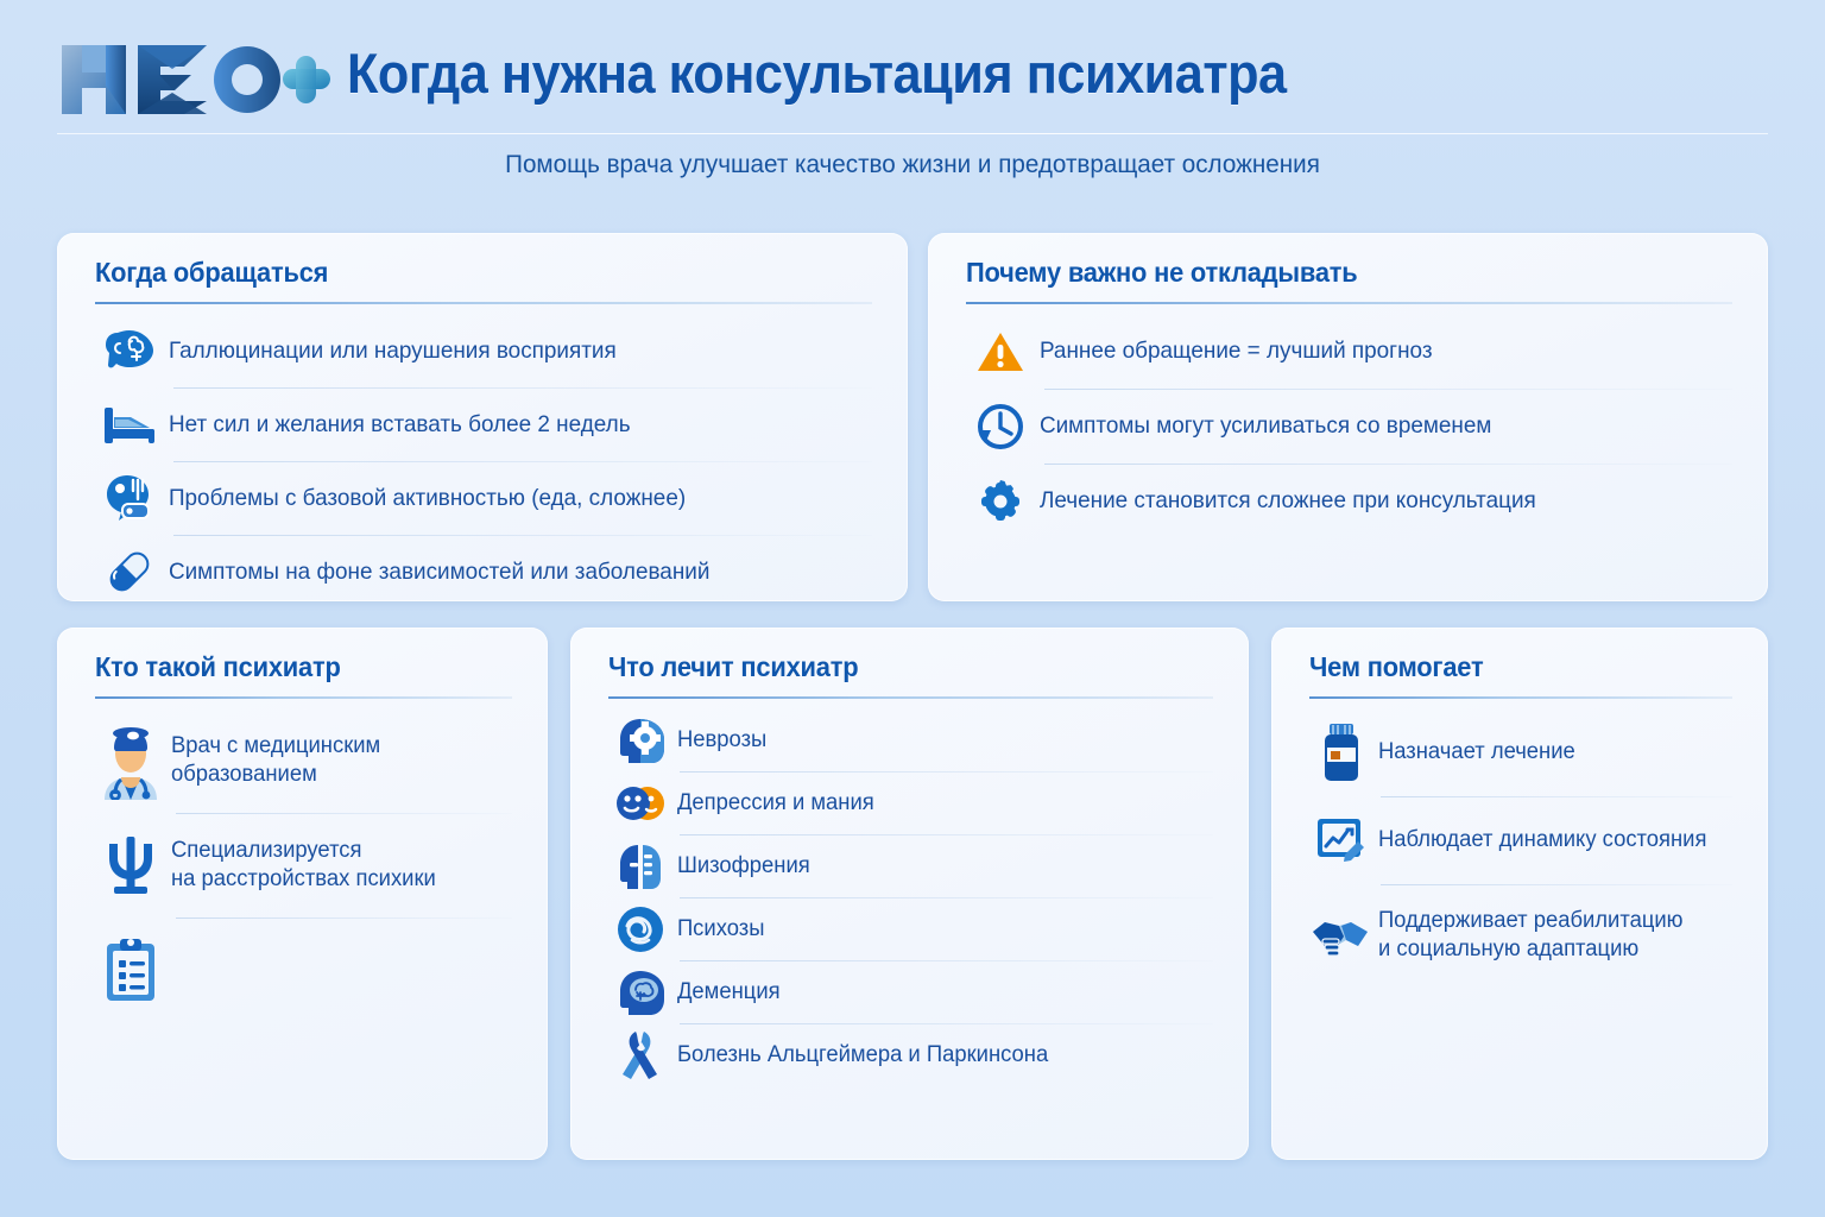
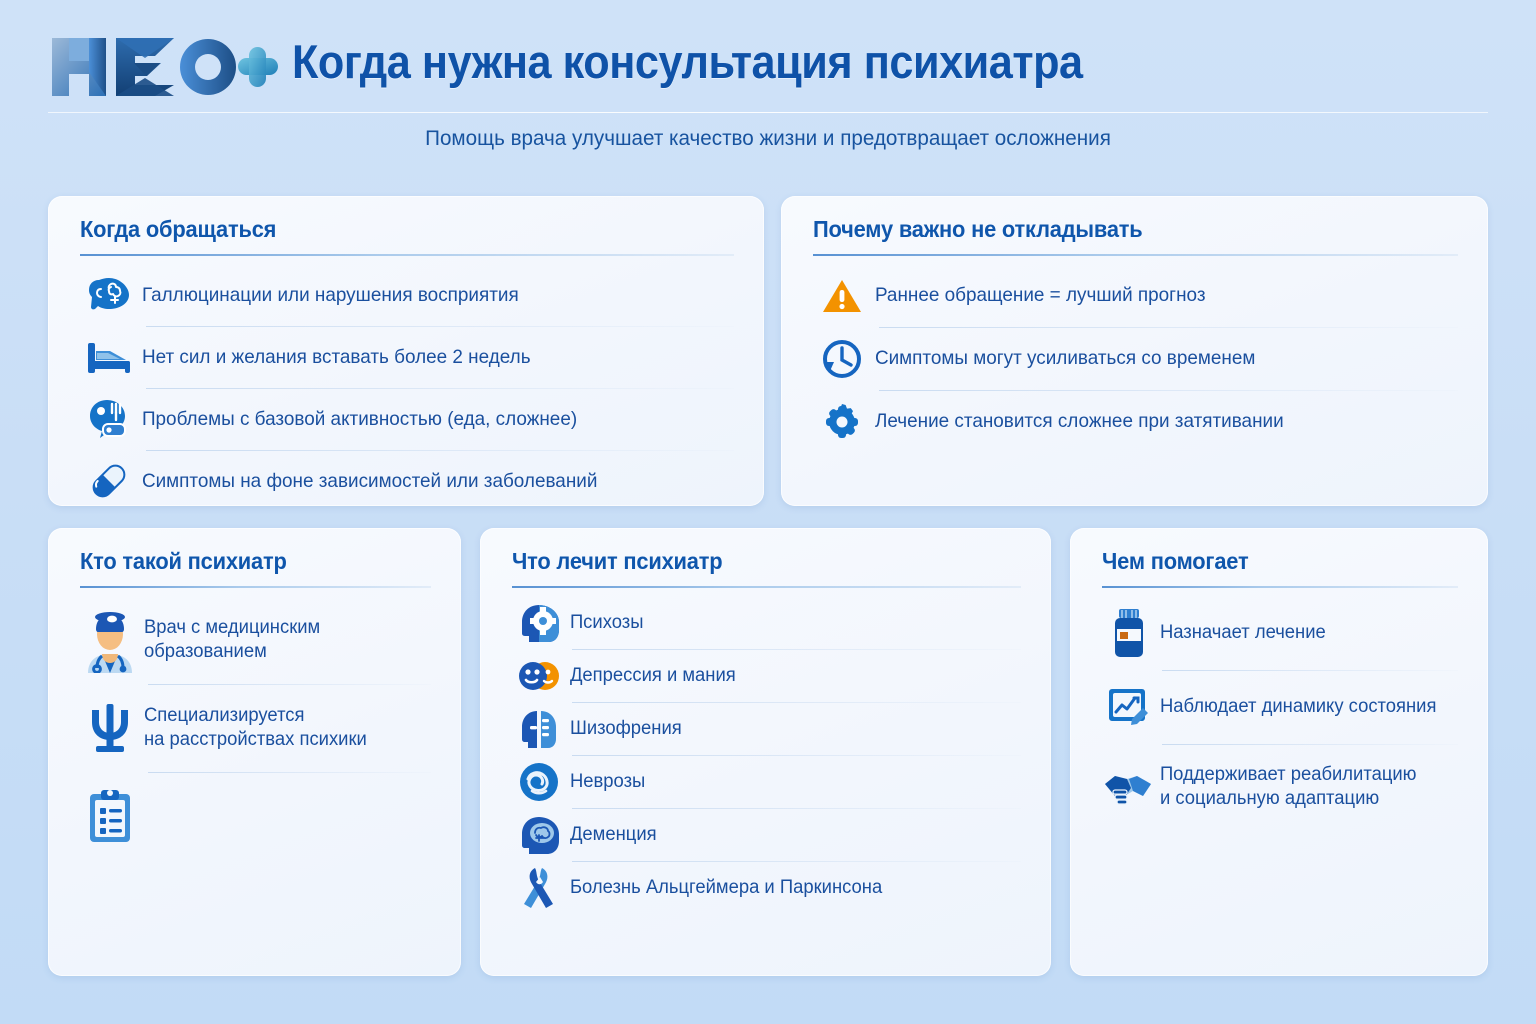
  Когда нужна консультация психиатра
  Помощь врача улучшает качество жизни и предотвращает осложнения
  Когда обращаться
  Галлюцинации или нарушения восприятия
  Нет сил и желания вставать более 2 недель
  Проблемы с базовой активностью (еда, сложнее)
  Симптомы на фоне зависимостей или заболеваний
  Почему важно не откладывать
  Раннее обращение = лучший прогноз
  Симптомы могут усиливаться со временем
- Лечение становится сложнее при консультация
+ Лечение становится сложнее при затятивании
  Кто такой психиатр
  Врач с медицинским
  образованием
  Специализируется
  на расстройствах психики
  Что лечит психиатр
- Неврозы
+ Психозы
  Депрессия и мания
  Шизофрения
- Психозы
+ Неврозы
  Деменция
  Болезнь Альцгеймера и Паркинсона
  Чем помогает
  Назначает лечение
  Наблюдает динамику состояния
  Поддерживает реабилитацию
  и социальную адаптацию
